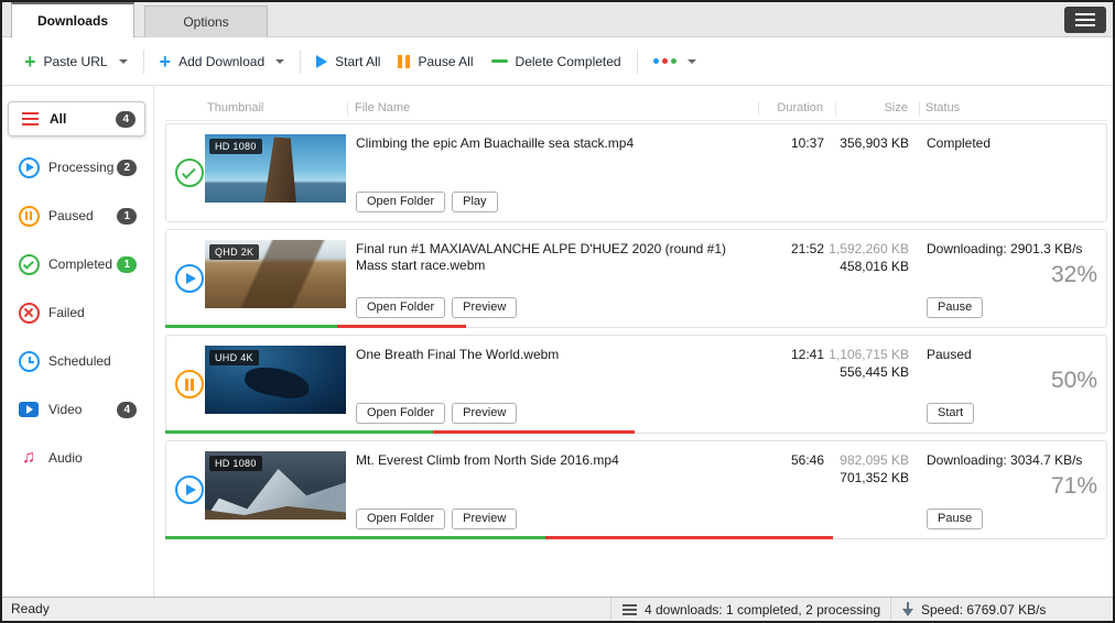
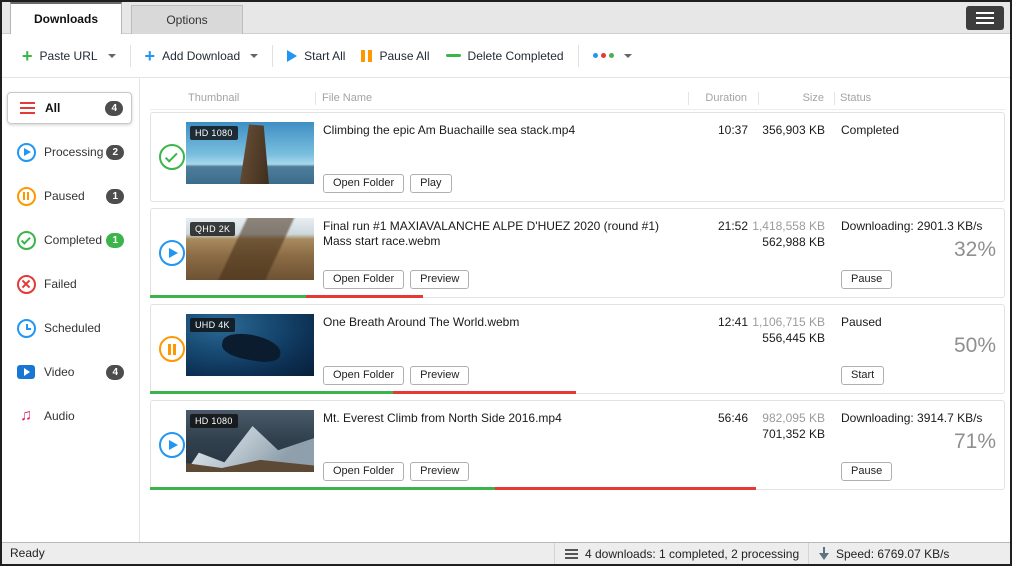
  Downloads
  Options
  +
  Paste URL
  +
  Add Download
  Start All
  Pause All
  Delete Completed
  All
  4
  Processing
  2
  Paused
  1
  Completed
  1
  Failed
  Scheduled
  Video
  4
  Audio
  Thumbnail
  File Name
  Duration
  Size
  Status
  HD 1080
  Climbing the epic Am Buachaille sea stack.mp4
  10:37
  356,903 KB
  Completed
  Open Folder
  Play
  QHD 2K
  Final run #1 MAXIAVALANCHE ALPE D'HUEZ 2020 (round #1) Mass start race.webm
  21:52
- 1,592,260 KB
+ 1,418,558 KB
- 458,016 KB
+ 562,988 KB
  Downloading: 2901.3 KB/s
  32%
  Open Folder
  Preview
  Pause
  UHD 4K
- One Breath Final The World.webm
+ One Breath Around The World.webm
  12:41
  1,106,715 KB
  556,445 KB
  Paused
  50%
  Open Folder
  Preview
  Start
  HD 1080
  Mt. Everest Climb from North Side 2016.mp4
  56:46
  982,095 KB
  701,352 KB
- Downloading: 3034.7 KB/s
+ Downloading: 3914.7 KB/s
  71%
  Open Folder
  Preview
  Pause
  Ready
  4 downloads: 1 completed, 2 processing
  Speed: 6769.07 KB/s
